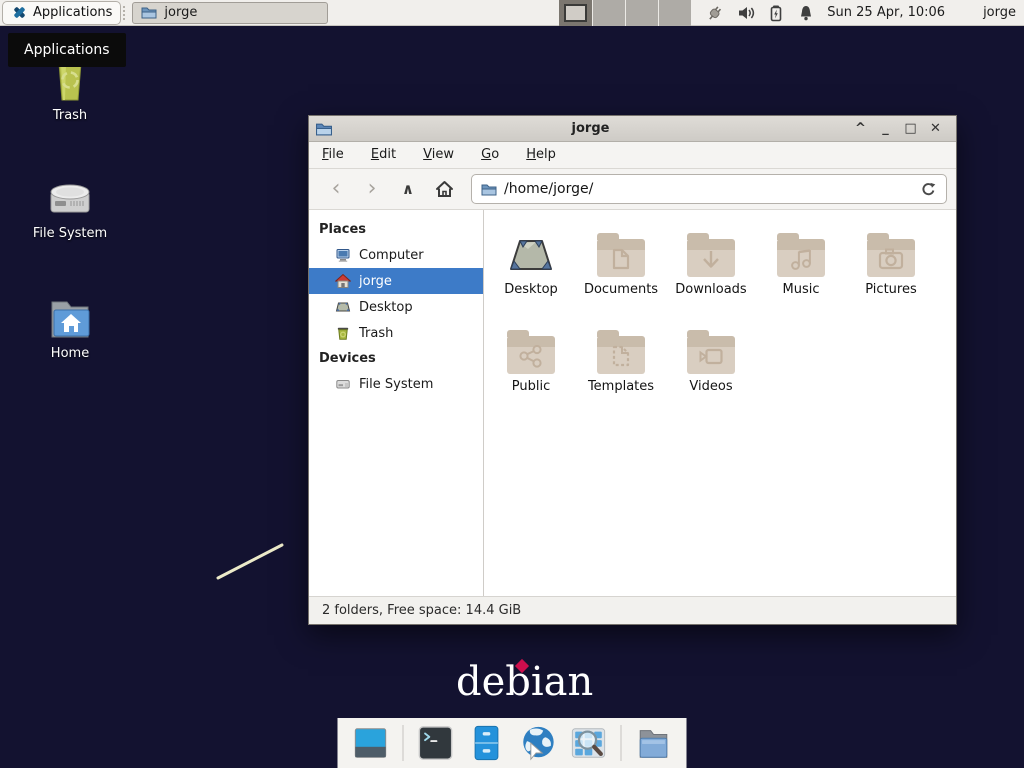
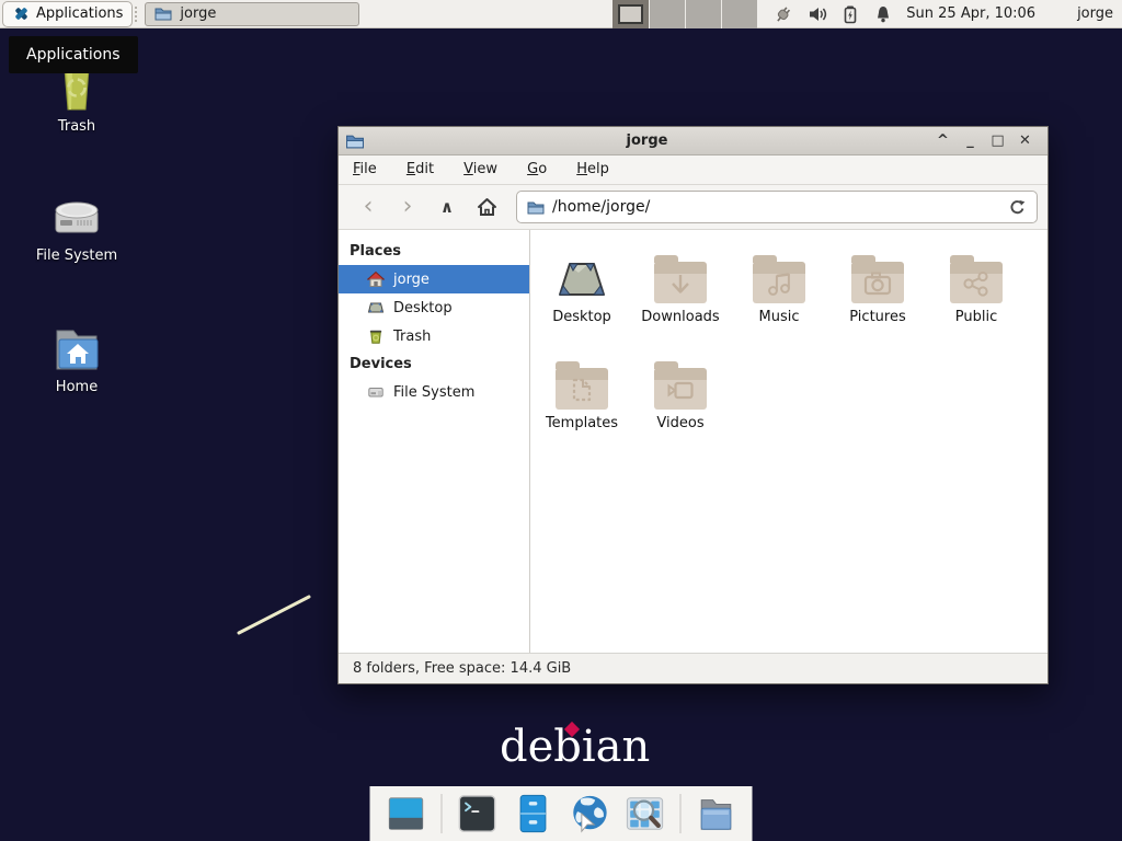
  Applications
  jorge
  Sun 25 Apr, 10:06
  jorge
  Applications
  Trash
  File System
  Home
  jorge
  ^
  _
  □
  ✕
  File Edit View Go Help
  ‹
  ›
  ∧
  /home/jorge/
  Places
- Computer
  jorge
  Desktop
  Trash
  Devices
  File System
  Desktop
- Documents
  Downloads
  Music
  Pictures
  Public
  Templates
  Videos
- 2 folders, Free space: 14.4 GiB
+ 8 folders, Free space: 14.4 GiB
  debian
